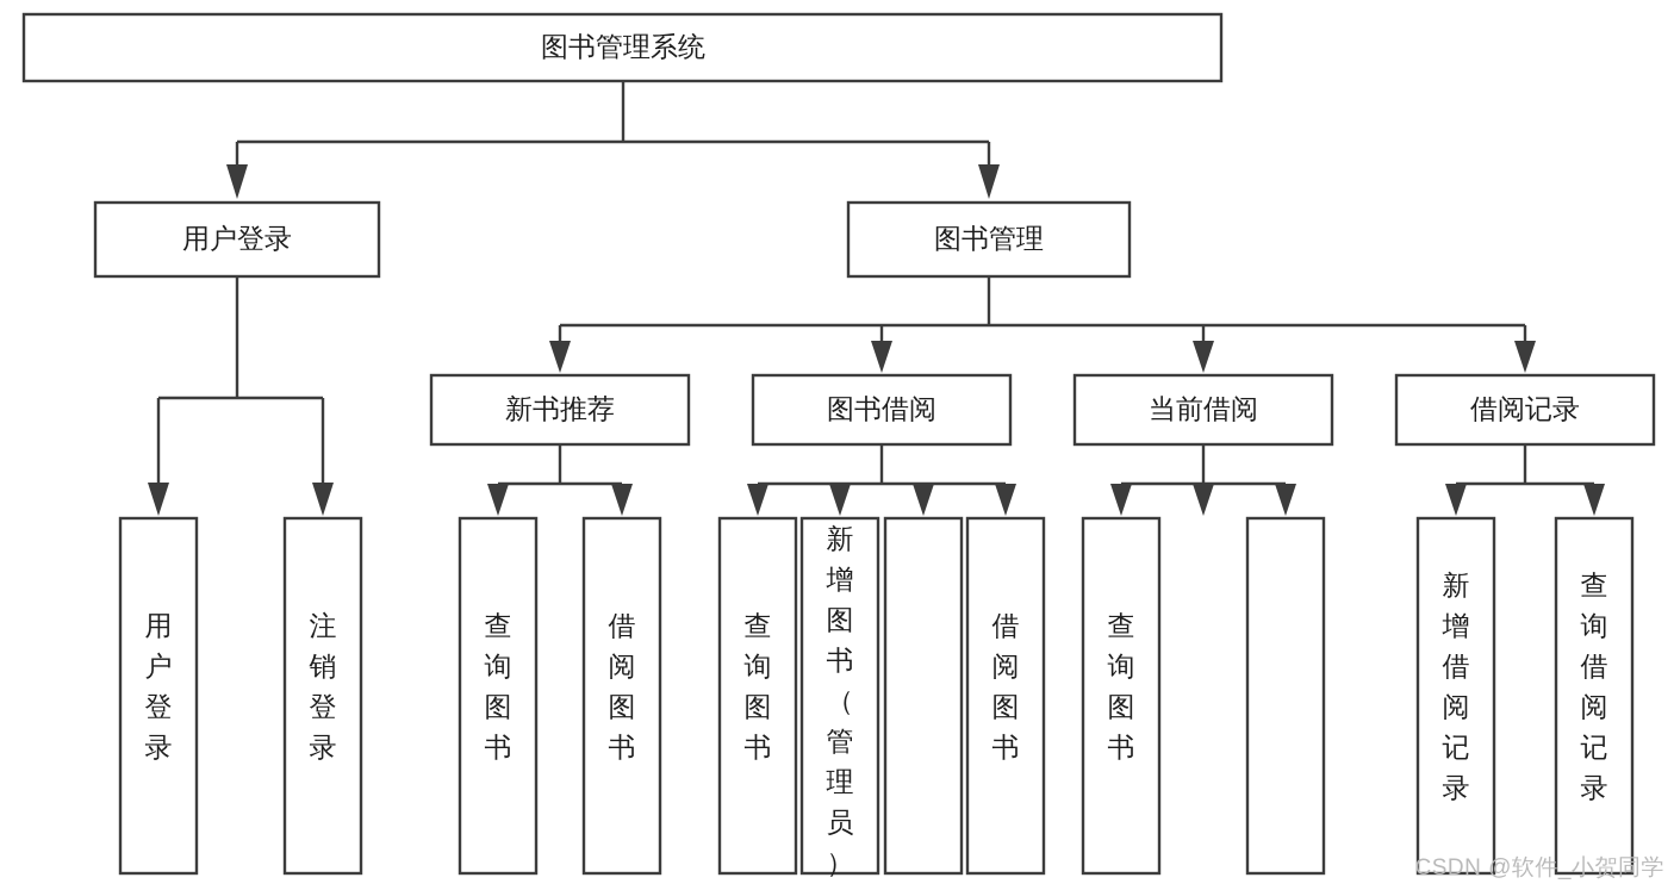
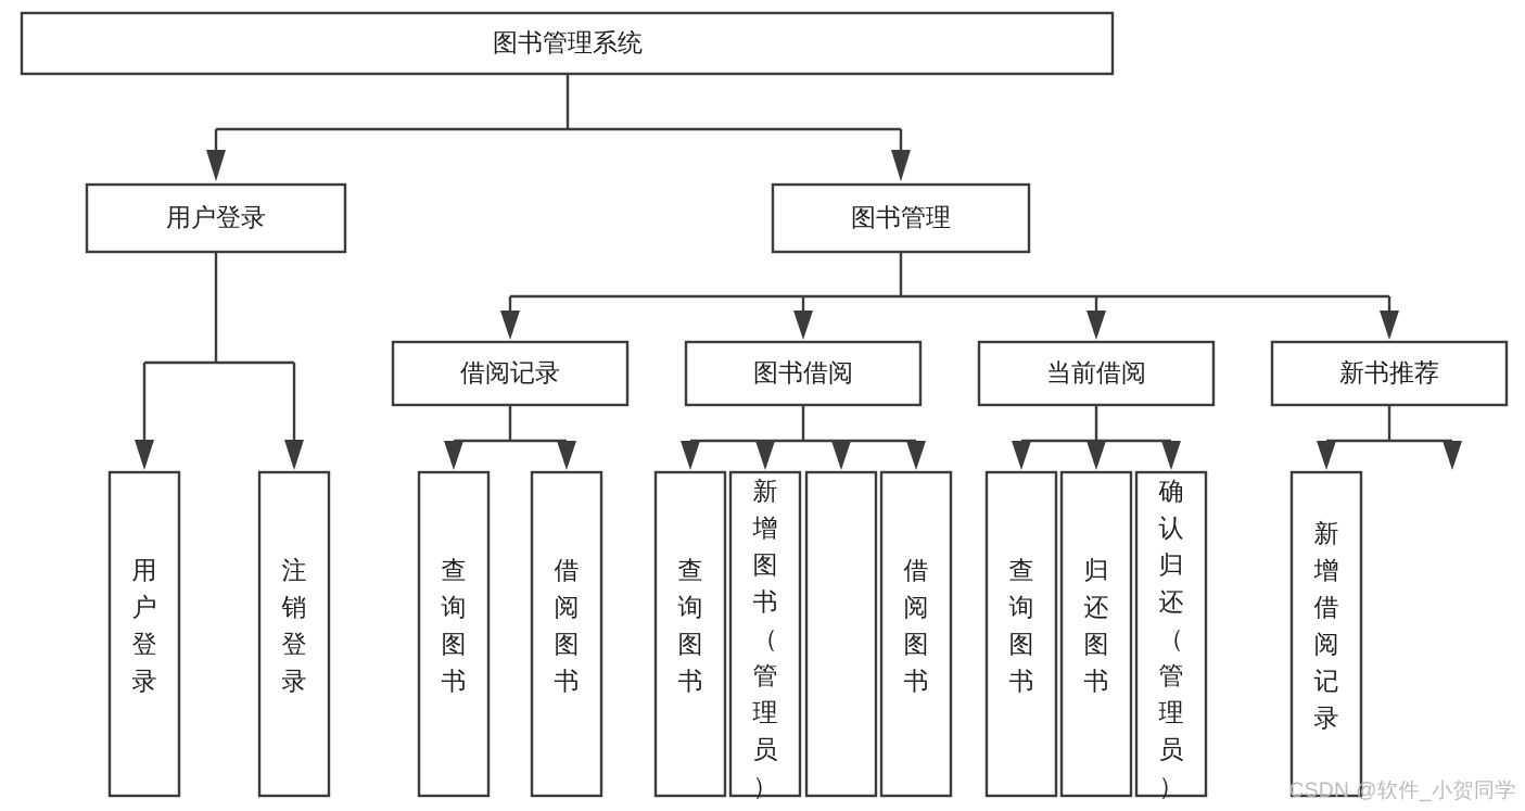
  图书管理系统
  用户登录
  图书管理
- 新书推荐
+ 借阅记录
  图书借阅
  当前借阅
- 借阅记录
+ 新书推荐
  用户登录
  注销登录
  查询图书
  借阅图书
  查询图书
  新增图书（管理员）
  借阅图书
  查询图书
+ 归还图书
+ 确认归还（管理员）
  新增借阅记录
- 查询借阅记录
  CSDN @软件_小贺同学
